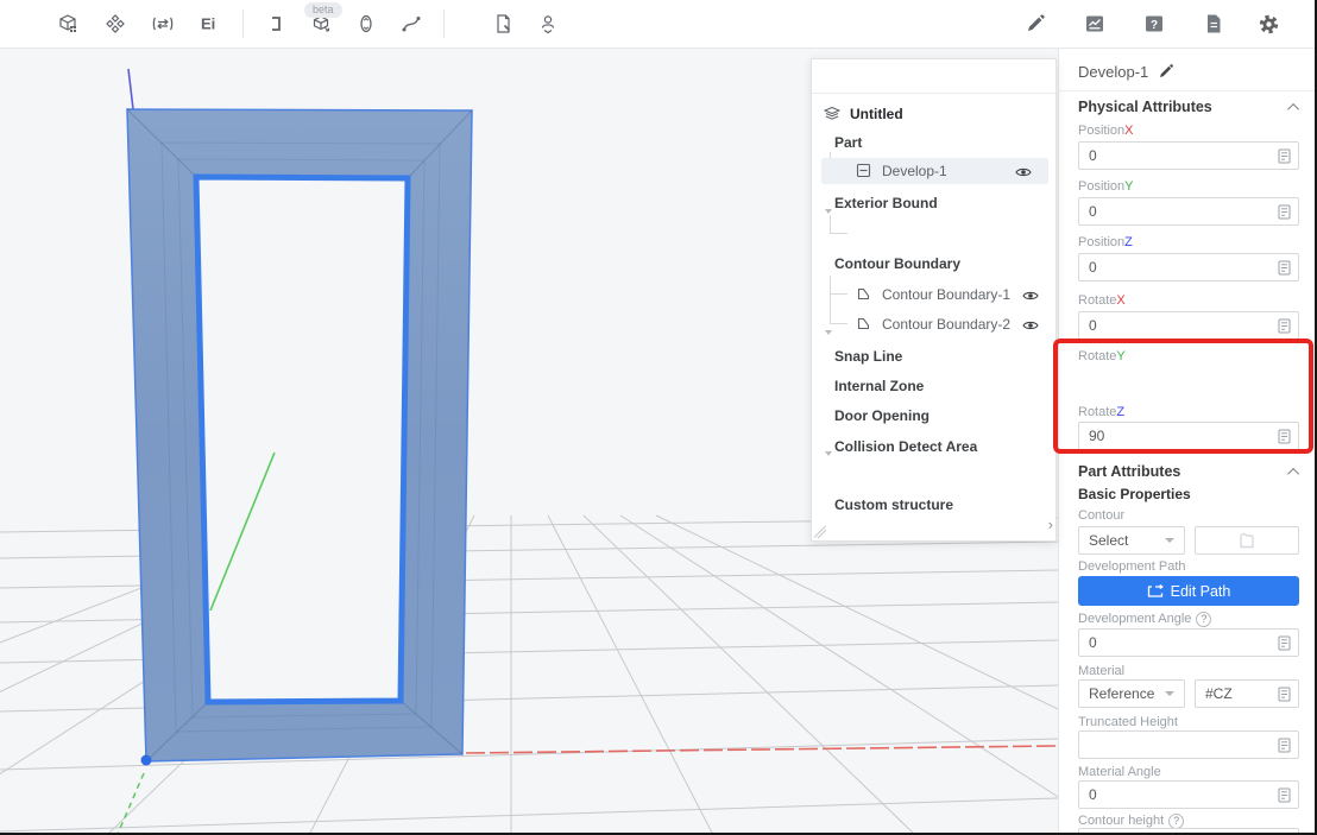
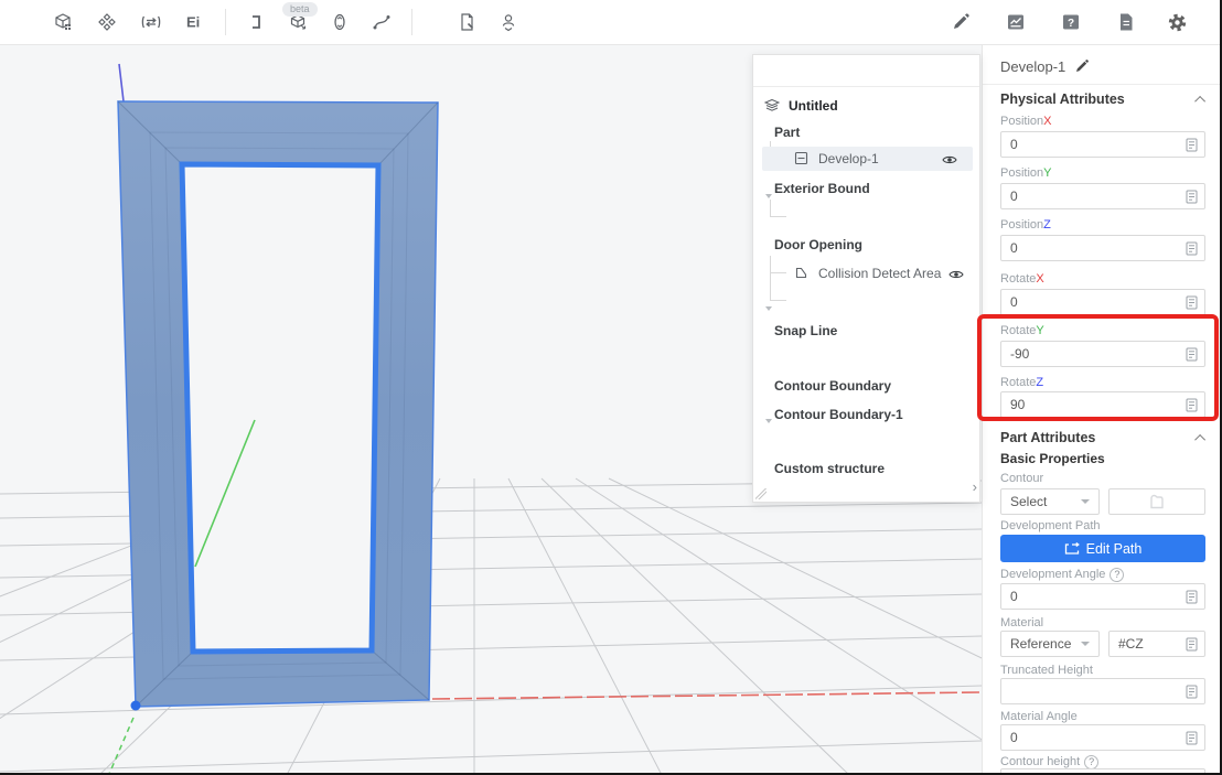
  Ei
  ?
  beta
  Untitled
  Part
  Develop-1
  Exterior Bound
- Contour Boundary
+ Door Opening
- Contour Boundary-1
+ Collision Detect Area
- Contour Boundary-2
  Snap Line
- Internal Zone
- Door Opening
+ Contour Boundary
- Collision Detect Area
+ Contour Boundary-1
  Custom structure
  ›
  Develop-1
  Physical Attributes
  PositionX
  0
  PositionY
  0
  PositionZ
  0
  RotateX
  0
  RotateY
+ -90
  RotateZ
  90
  Part Attributes
  Basic Properties
  Contour
  Select
  Development Path
  Edit Path
  Development Angle
  ?
  0
  Material
  Reference
  #CZ
  Truncated Height
  Material Angle
  0
  Contour height
  ?
